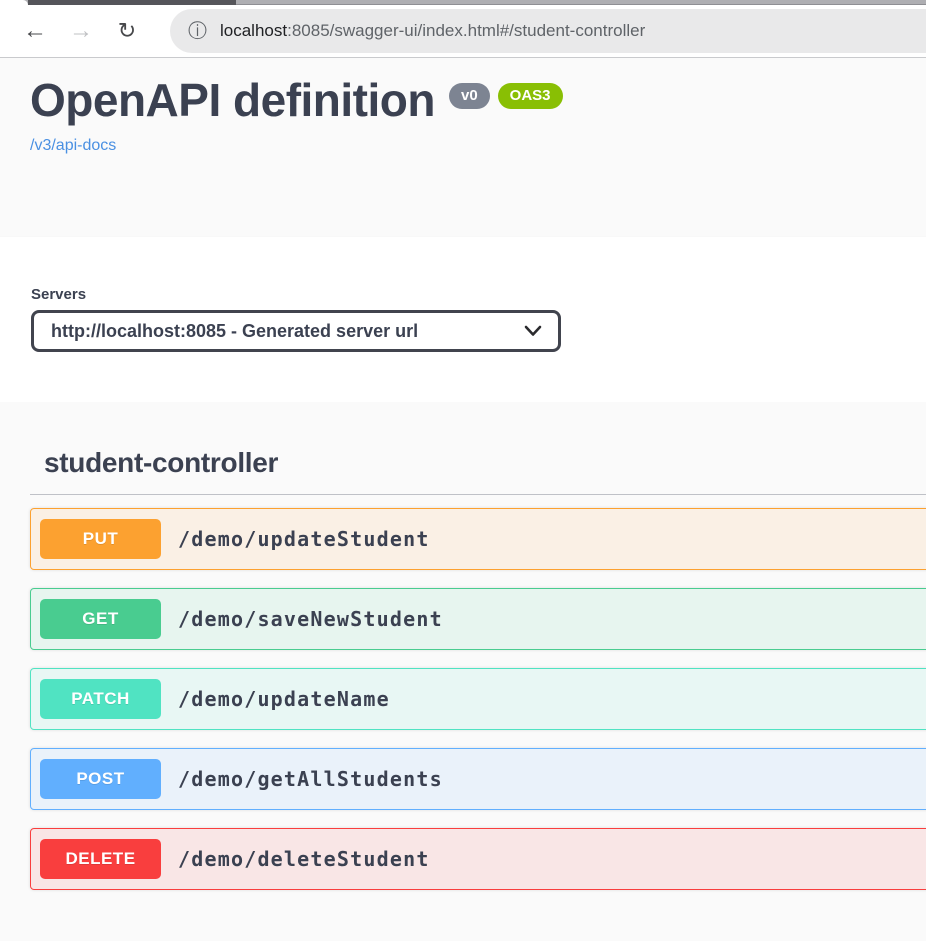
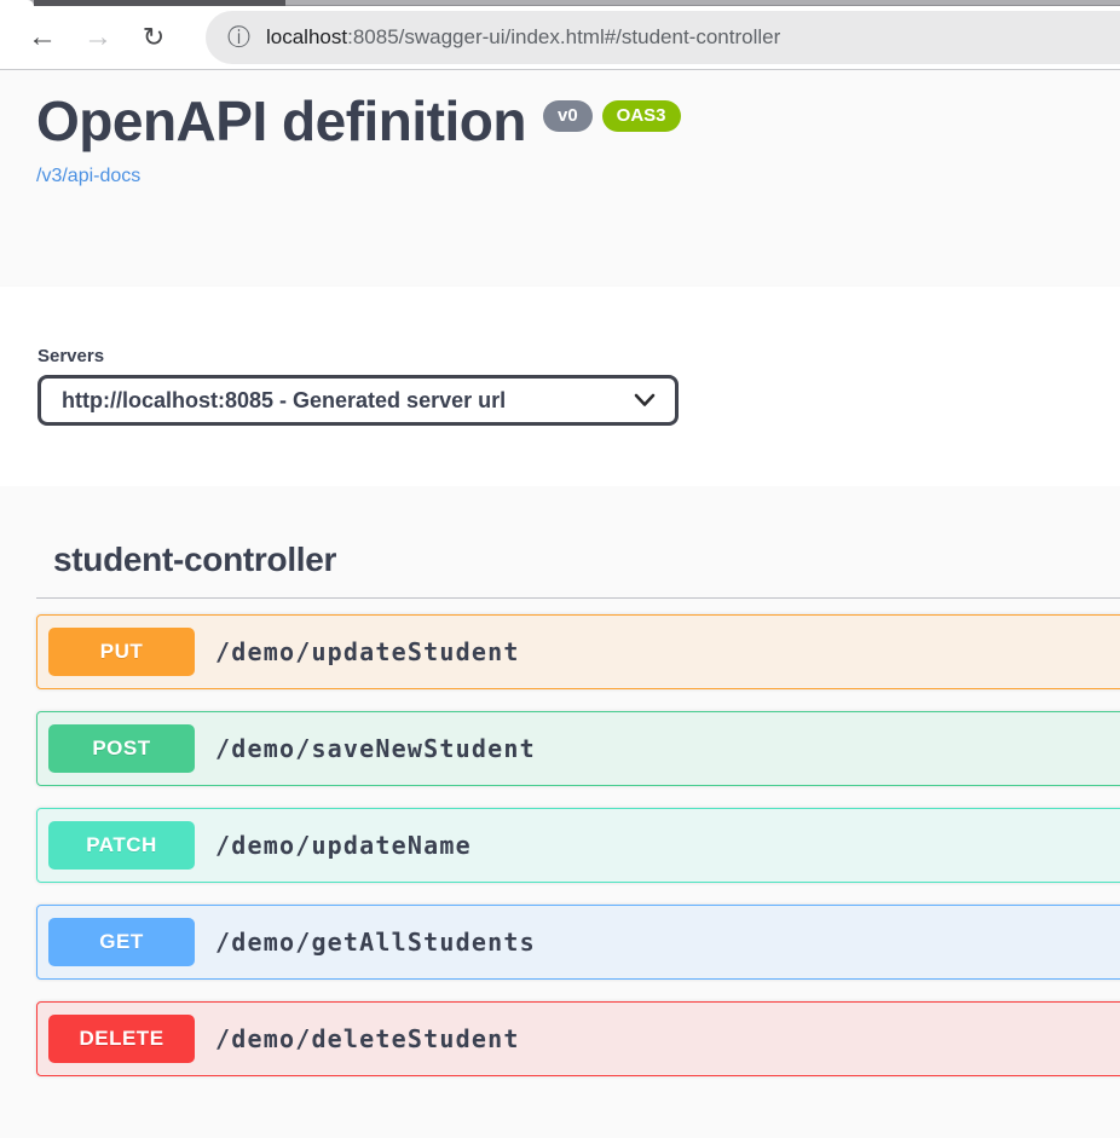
  ←
  →
  ↻
  ⓘ
  localhost:8085/swagger-ui/index.html#/student-controller
  OpenAPI definition
  v0
  OAS3
  /v3/api-docs
  Servers
  http://localhost:8085 - Generated server url
  student-controller
  PUT
  /demo/updateStudent
- GET
+ POST
  /demo/saveNewStudent
  PATCH
  /demo/updateName
- POST
+ GET
  /demo/getAllStudents
  DELETE
  /demo/deleteStudent
